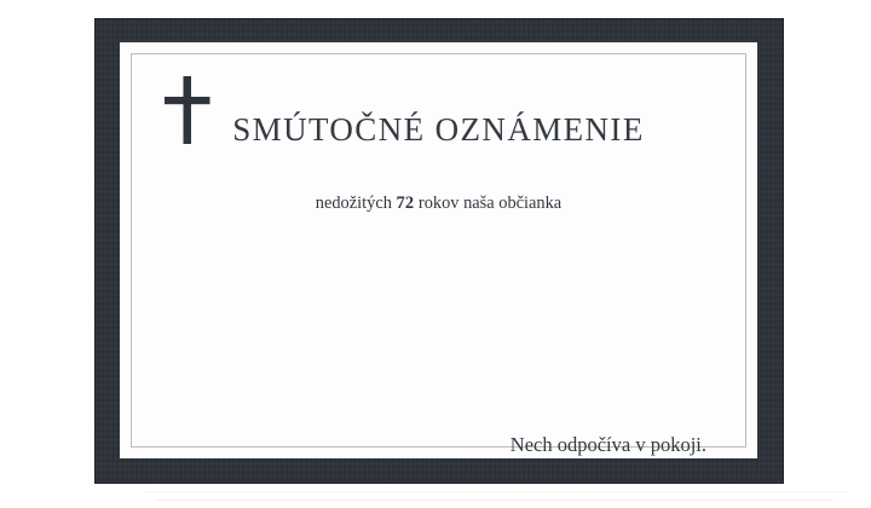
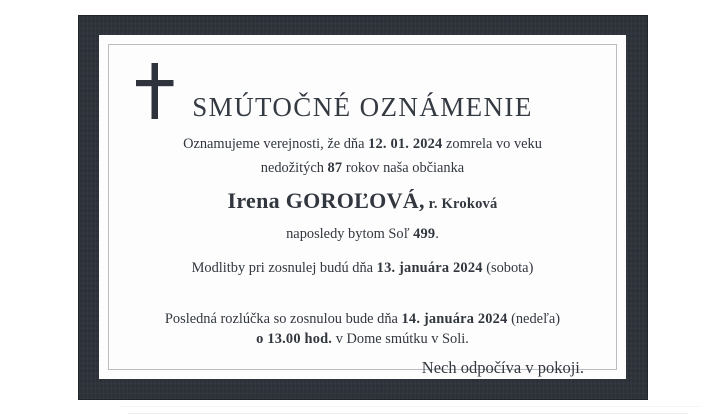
  SMÚTOČNÉ OZNÁMENIE
+ Oznamujeme verejnosti, že dňa 12. 01. 2024 zomrela vo veku
- nedožitých 72 rokov naša občianka
+ nedožitých 87 rokov naša občianka
+ Irena GOROĽOVÁ, r. Kroková
+ naposledy bytom Soľ 499.
+ Modlitby pri zosnulej budú dňa 13. januára 2024 (sobota)
+ Posledná rozlúčka so zosnulou bude dňa 14. januára 2024 (nedeľa)
+ o 13.00 hod. v Dome smútku v Soli.
  Nech odpočíva v pokoji.
